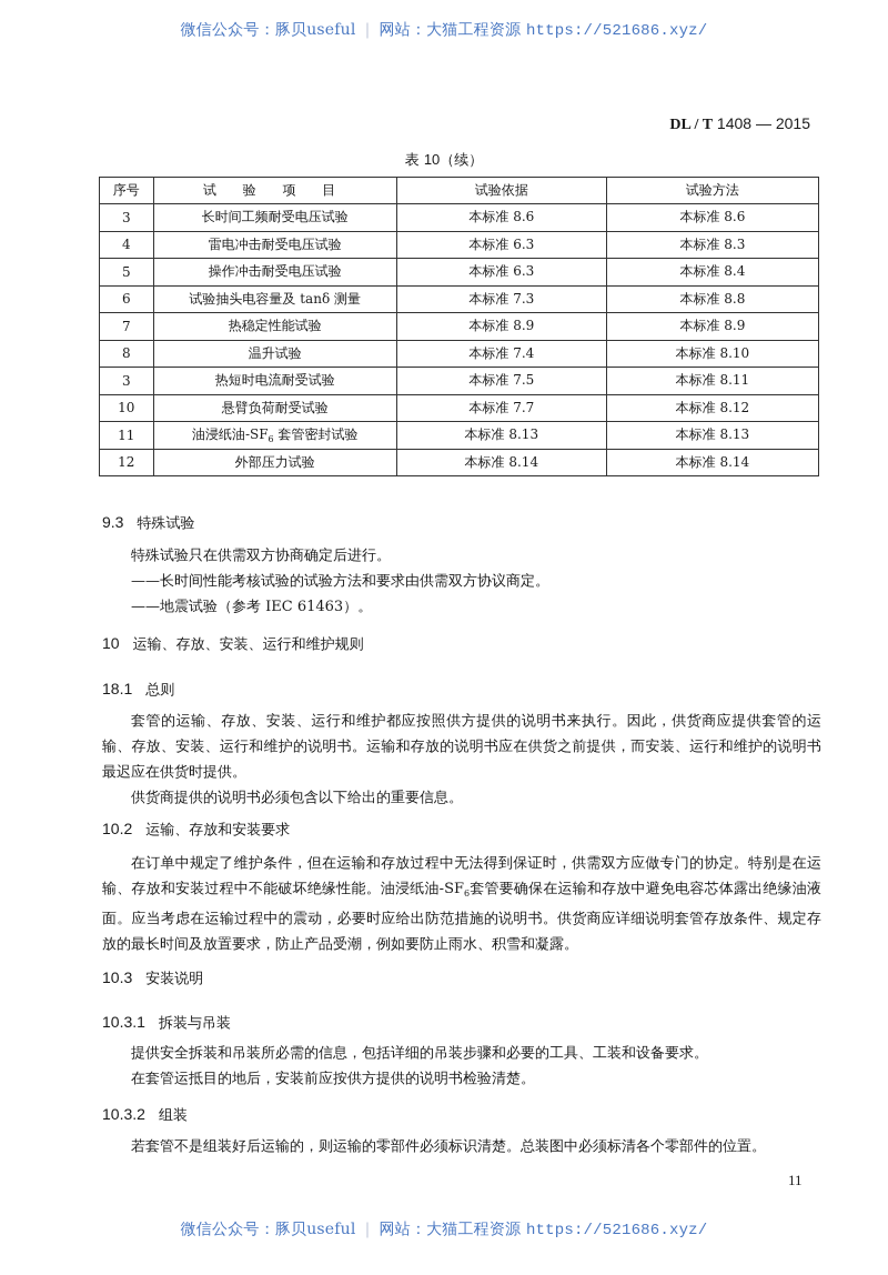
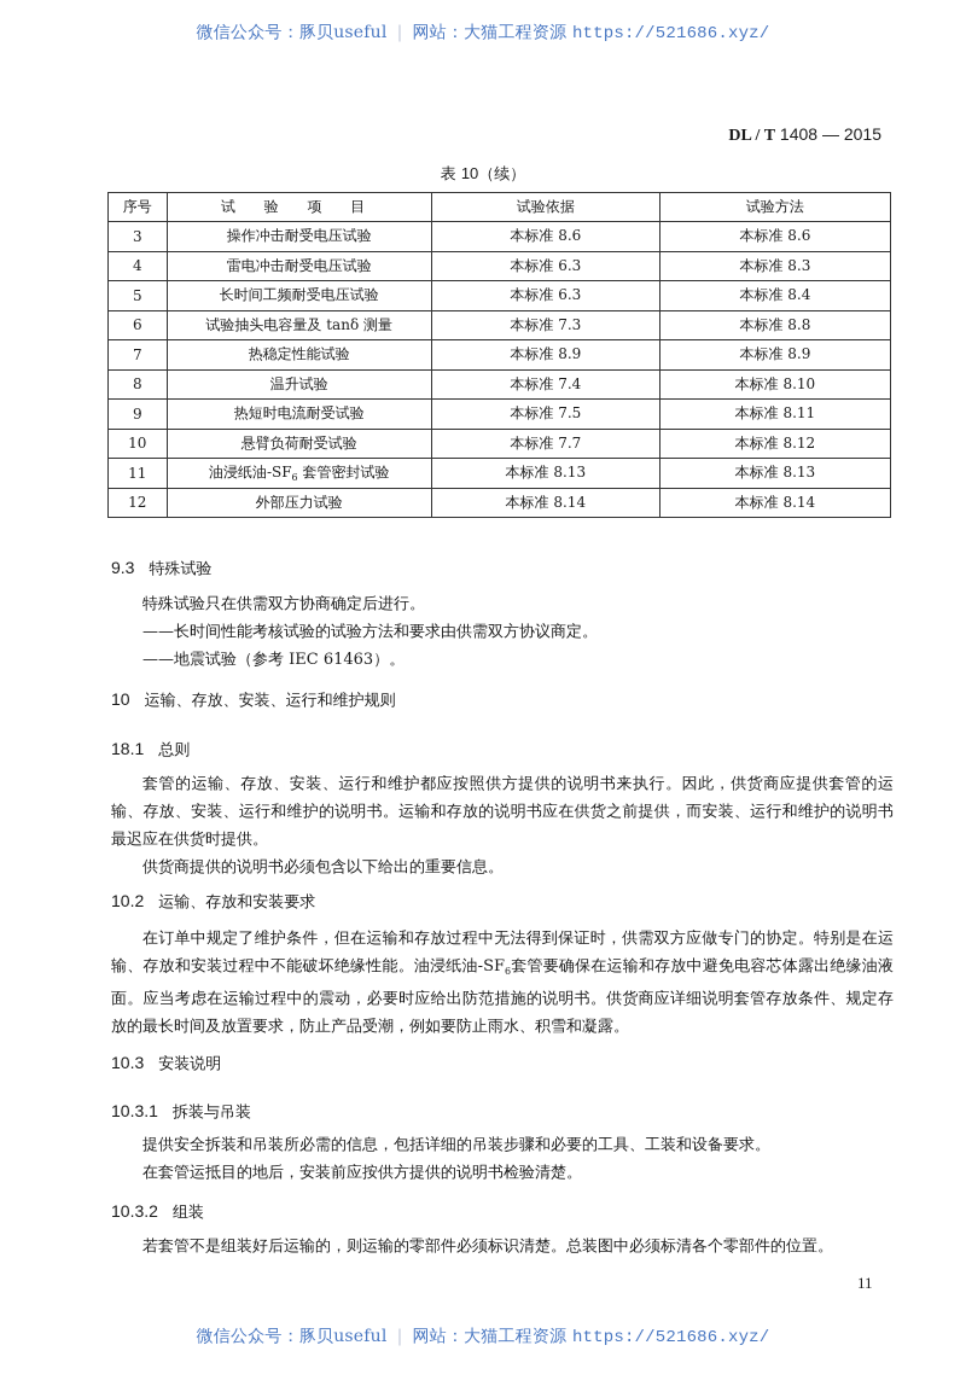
  微信公众号：豚贝useful | 网站：大猫工程资源 https://521686.xyz/
  DL / T 1408 — 2015
  表 10（续）
  序号	试 验 项 目	试验依据	试验方法
- 3	长时间工频耐受电压试验	本标准 8.6	本标准 8.6
+ 3	操作冲击耐受电压试验	本标准 8.6	本标准 8.6
  4	雷电冲击耐受电压试验	本标准 6.3	本标准 8.3
- 5	操作冲击耐受电压试验	本标准 6.3	本标准 8.4
+ 5	长时间工频耐受电压试验	本标准 6.3	本标准 8.4
  6	试验抽头电容量及 tanδ 测量	本标准 7.3	本标准 8.8
  7	热稳定性能试验	本标准 8.9	本标准 8.9
  8	温升试验	本标准 7.4	本标准 8.10
- 3	热短时电流耐受试验	本标准 7.5	本标准 8.11
+ 9	热短时电流耐受试验	本标准 7.5	本标准 8.11
  10	悬臂负荷耐受试验	本标准 7.7	本标准 8.12
  11	油浸纸油-SF6 套管密封试验	本标准 8.13	本标准 8.13
  12	外部压力试验	本标准 8.14	本标准 8.14
  9.3 特殊试验
  特殊试验只在供需双方协商确定后进行。
  ——长时间性能考核试验的试验方法和要求由供需双方协议商定。
  ——地震试验（参考 IEC 61463）。
  10 运输、存放、安装、运行和维护规则
  18.1 总则
  套管的运输、存放、安装、运行和维护都应按照供方提供的说明书来执行。因此，供货商应提供套管的运输、存放、安装、运行和维护的说明书。运输和存放的说明书应在供货之前提供，而安装、运行和维护的说明书最迟应在供货时提供。
  供货商提供的说明书必须包含以下给出的重要信息。
  10.2 运输、存放和安装要求
  在订单中规定了维护条件，但在运输和存放过程中无法得到保证时，供需双方应做专门的协定。特别是在运输、存放和安装过程中不能破坏绝缘性能。油浸纸油-SF6套管要确保在运输和存放中避免电容芯体露出绝缘油液面。应当考虑在运输过程中的震动，必要时应给出防范措施的说明书。供货商应详细说明套管存放条件、规定存放的最长时间及放置要求，防止产品受潮，例如要防止雨水、积雪和凝露。
  10.3 安装说明
  10.3.1 拆装与吊装
  提供安全拆装和吊装所必需的信息，包括详细的吊装步骤和必要的工具、工装和设备要求。
  在套管运抵目的地后，安装前应按供方提供的说明书检验清楚。
  10.3.2 组装
  若套管不是组装好后运输的，则运输的零部件必须标识清楚。总装图中必须标清各个零部件的位置。
  11
  微信公众号：豚贝useful | 网站：大猫工程资源 https://521686.xyz/
